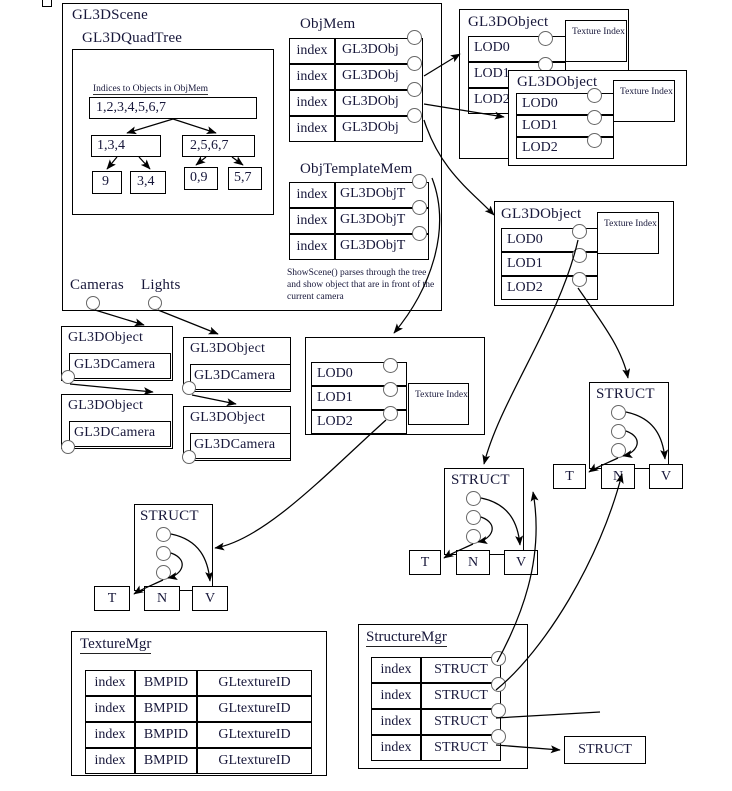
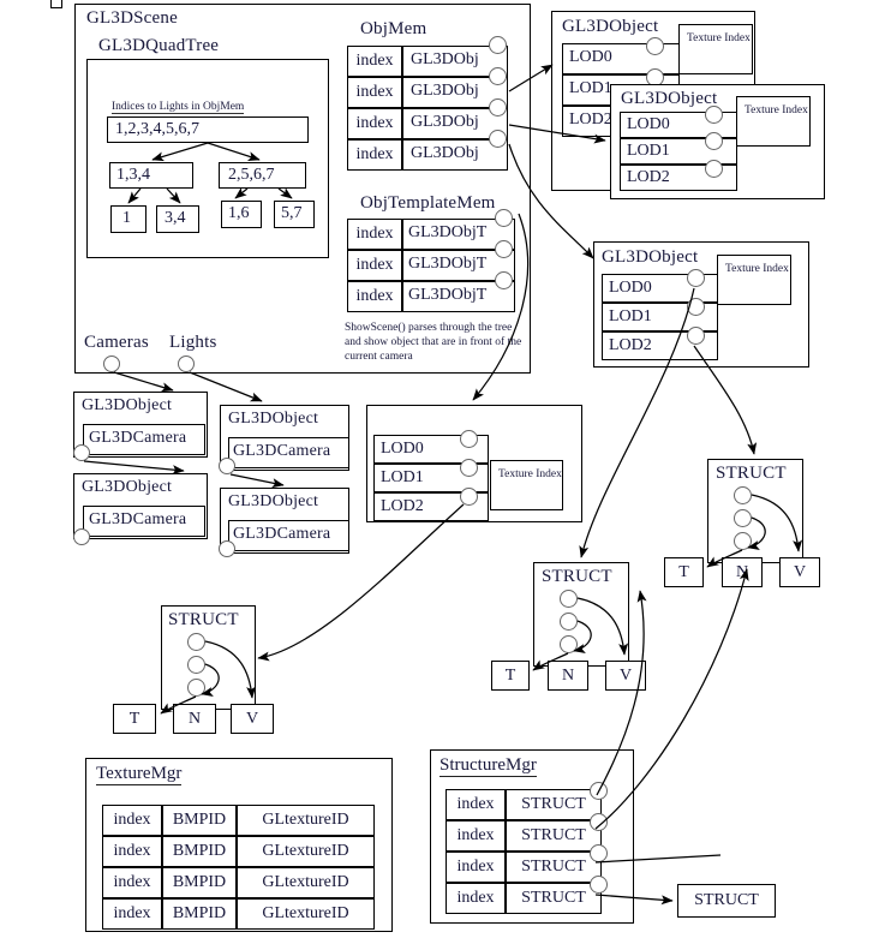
  GL3DScene
  GL3DQuadTree
- Indices to Objects in ObjMem
+ Indices to Lights in ObjMem
  1,2,3,4,5,6,7
  1,3,4
  2,5,6,7
- 9
+ 1
  3,4
- 0,9
+ 1,6
  5,7
  ObjMem
  index
  GL3DObj
  index
  GL3DObj
  index
  GL3DObj
  index
  GL3DObj
  ObjTemplateMem
  index
  GL3DObjT
  index
  GL3DObjT
  index
  GL3DObjT
  ShowScene() parses through the tree and show object that are in front ofhe current camera
  Cameras
  Lights
  GL3DObject
  GL3DCamera
  GL3DObject
  GL3DCamera
  GL3DObject
  GL3DCamera
  GL3DObject
  GL3DCamera
  GL3DObject
  LOD0
  LOD1
  LOD2
  Texture Index
  GL3DObject
  LOD0
  LOD1
  LOD2
  Texture Index
  GL3DObject
  LOD0
  LOD1
  LOD2
  Texture Index
  LOD0
  LOD1
  LOD2
  Texture Index
  STRUCT
  T
  N
  V
  STRUCT
  T
  N
  V
  STRUCT
  T
  N
  V
  STRUCT
  TextureMgr
  index
  BMPID
  GLtextureID
  index
  BMPID
  GLtextureID
  index
  BMPID
  GLtextureID
  index
  BMPID
  GLtextureID
  StructureMgr
  index
  STRUCT
  index
  STRUCT
  index
  STRUCT
  index
  STRUCT
